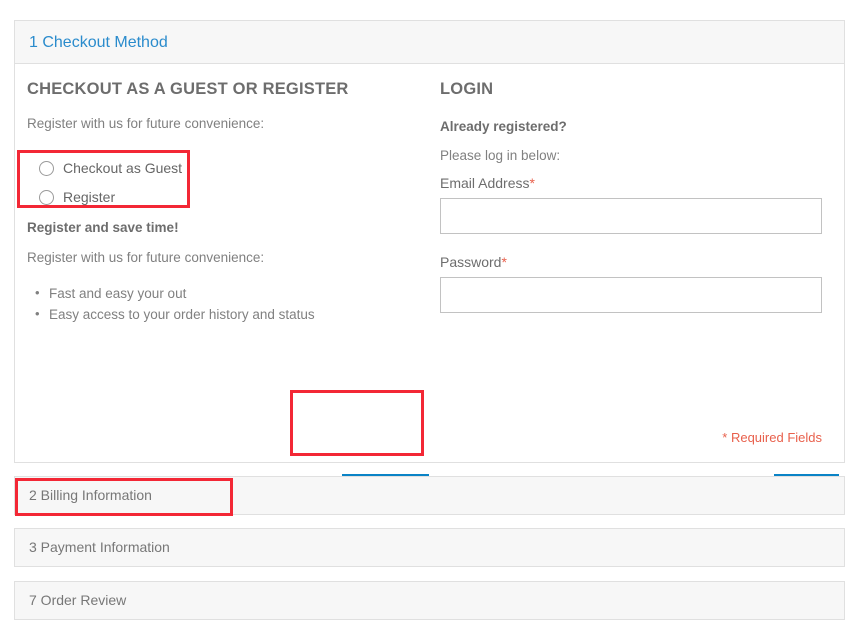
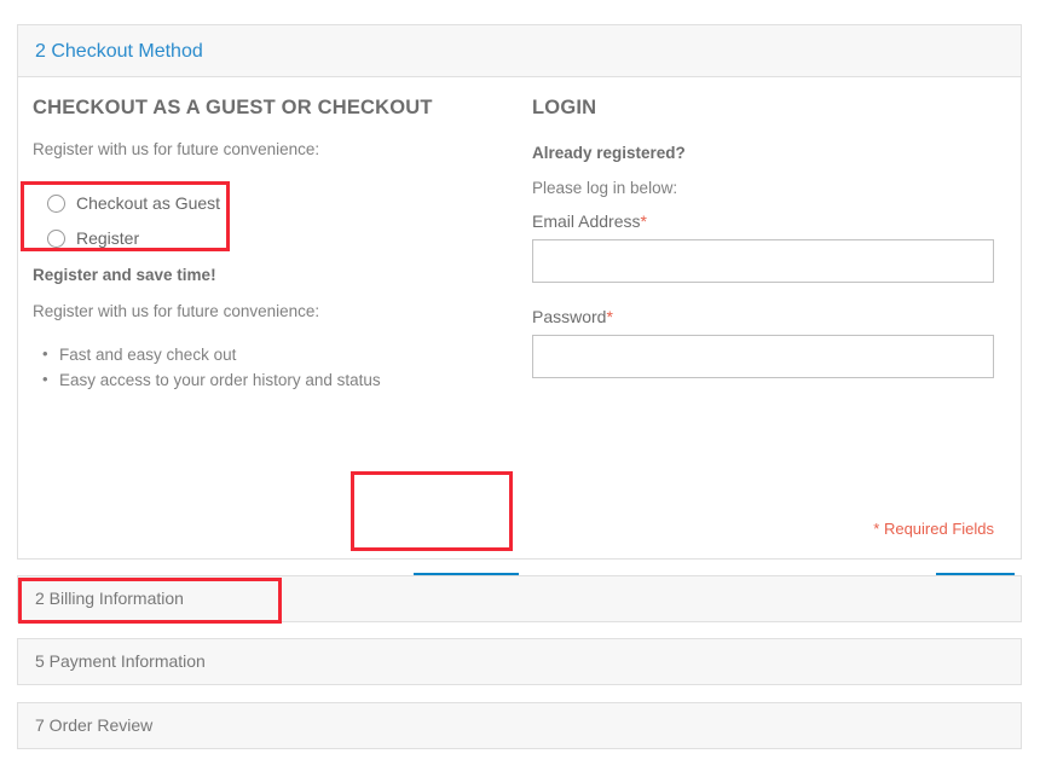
- 1 Checkout Method
+ 2 Checkout Method
- CHECKOUT AS A GUEST OR REGISTER
+ CHECKOUT AS A GUEST OR CHECKOUT
  Register with us for future convenience:
  Checkout as Guest
  Register
  Register and save time!
  Register with us for future convenience:
- Fast and easy your out
+ Fast and easy check out
  Easy access to your order history and status
  LOGIN
  Already registered?
  Please log in below:
  Email Address*
  Password*
  * Required Fields
  2 Billing Information
- 3 Payment Information
+ 5 Payment Information
  7 Order Review
